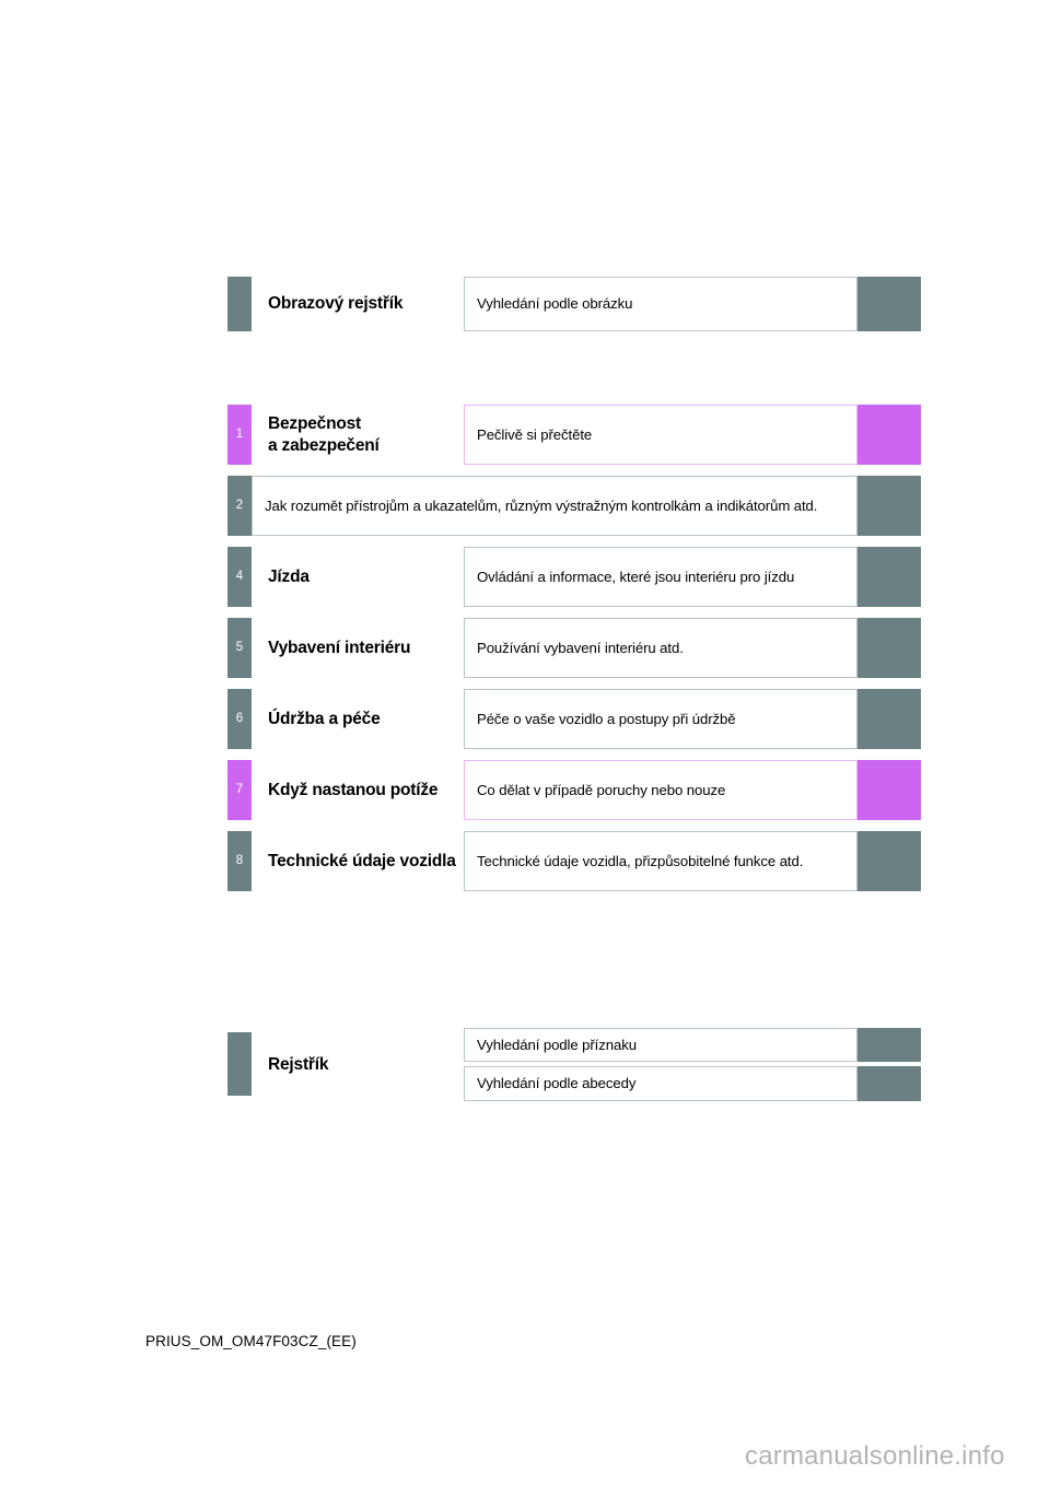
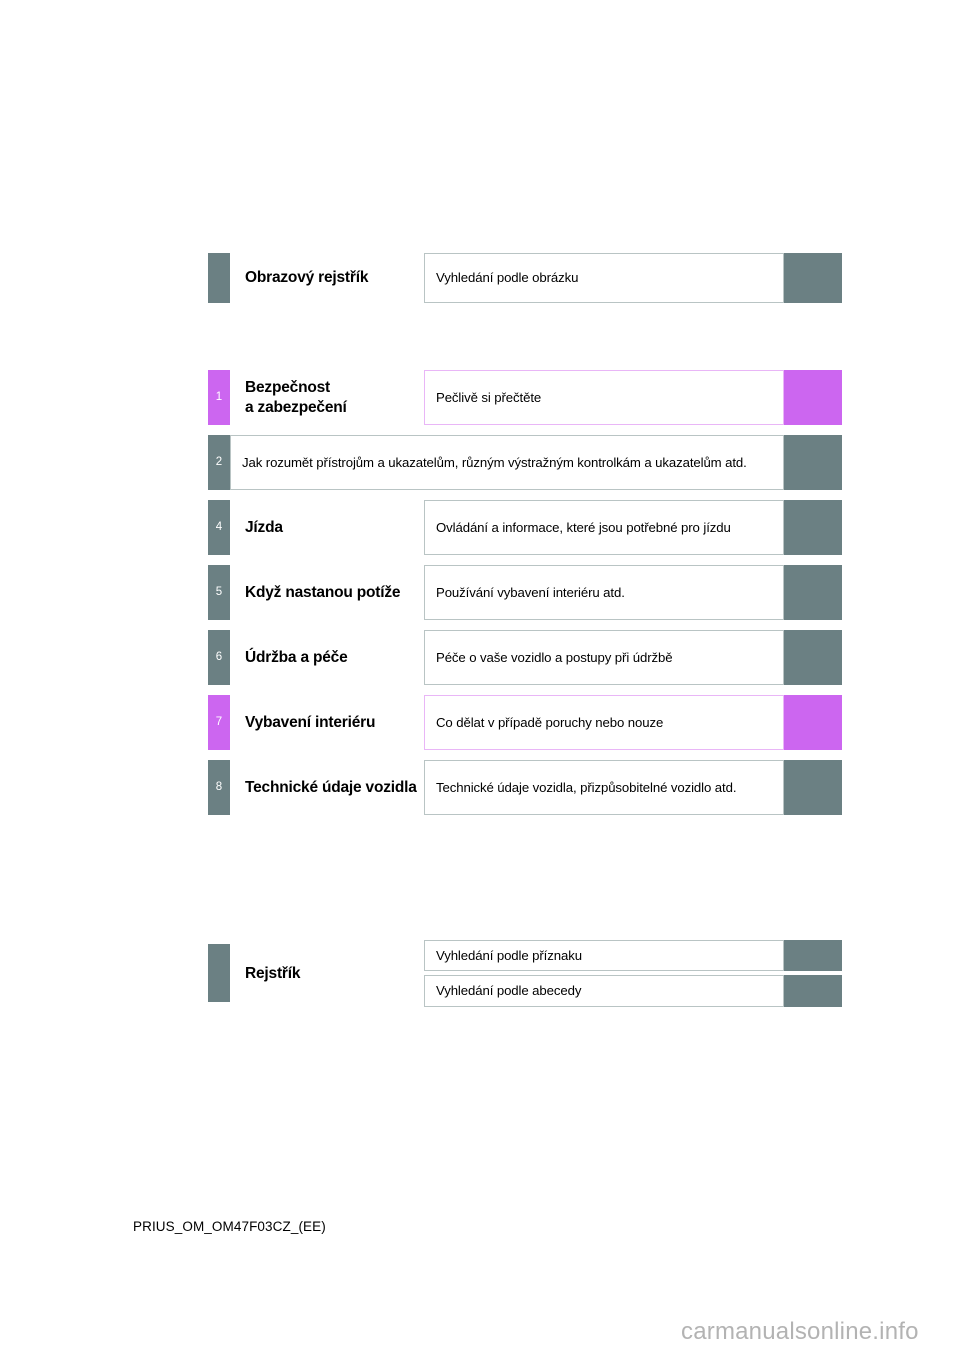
  Obrazový rejstřík
  Vyhledání podle obrázku
  1
  Bezpečnost
  a zabezpečení
  Pečlivě si přečtěte
  2
- Jak rozumět přístrojům a ukazatelům, různým výstražným kontrolkám a indikátorům atd.
+ Jak rozumět přístrojům a ukazatelům, různým výstražným kontrolkám a ukazatelům atd.
  4
  Jízda
- Ovládání a informace, které jsou interiéru pro jízdu
+ Ovládání a informace, které jsou potřebné pro jízdu
  5
- Vybavení interiéru
+ Když nastanou potíže
  Používání vybavení interiéru atd.
  6
  Údržba a péče
  Péče o vaše vozidlo a postupy při údržbě
  7
- Když nastanou potíže
+ Vybavení interiéru
  Co dělat v případě poruchy nebo nouze
  8
  Technické údaje vozidla
- Technické údaje vozidla, přizpůsobitelné funkce atd.
+ Technické údaje vozidla, přizpůsobitelné vozidlo atd.
  Rejstřík
  Vyhledání podle příznaku
  Vyhledání podle abecedy
  PRIUS_OM_OM47F03CZ_(EE)
  carmanualsonline.info
